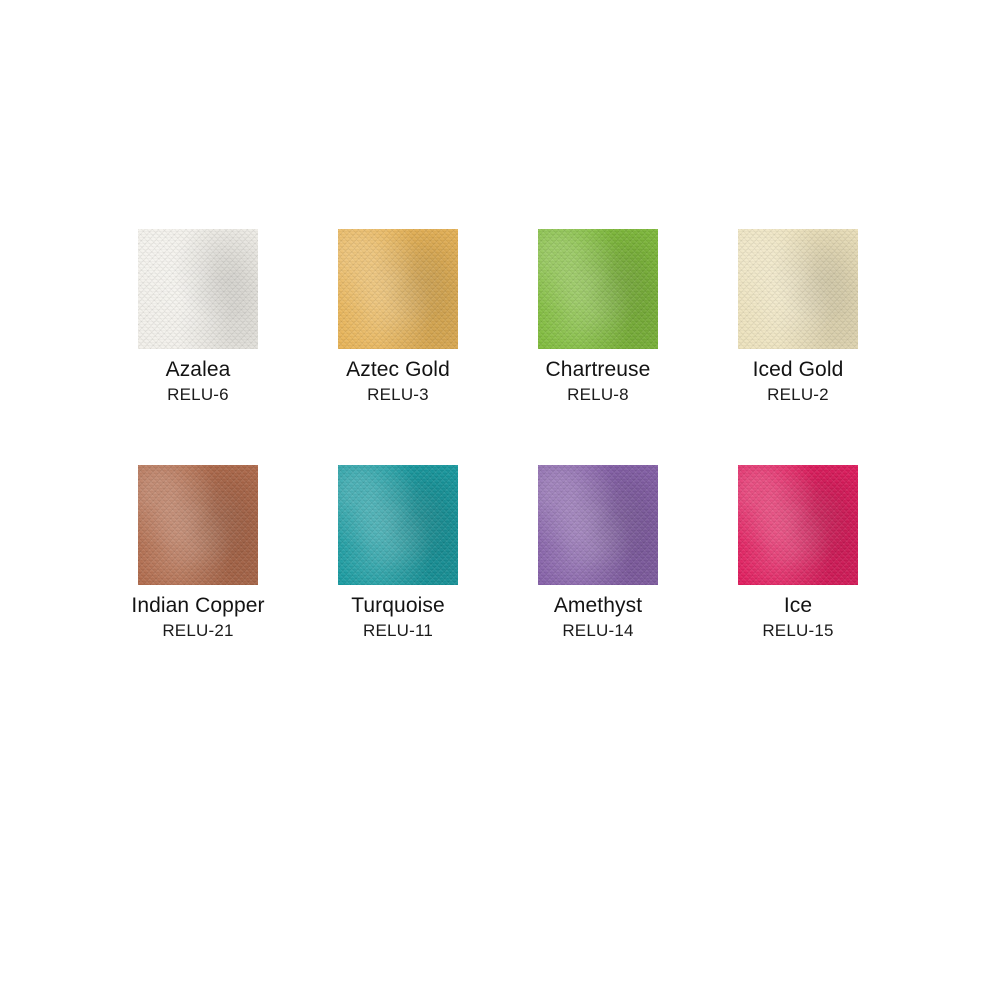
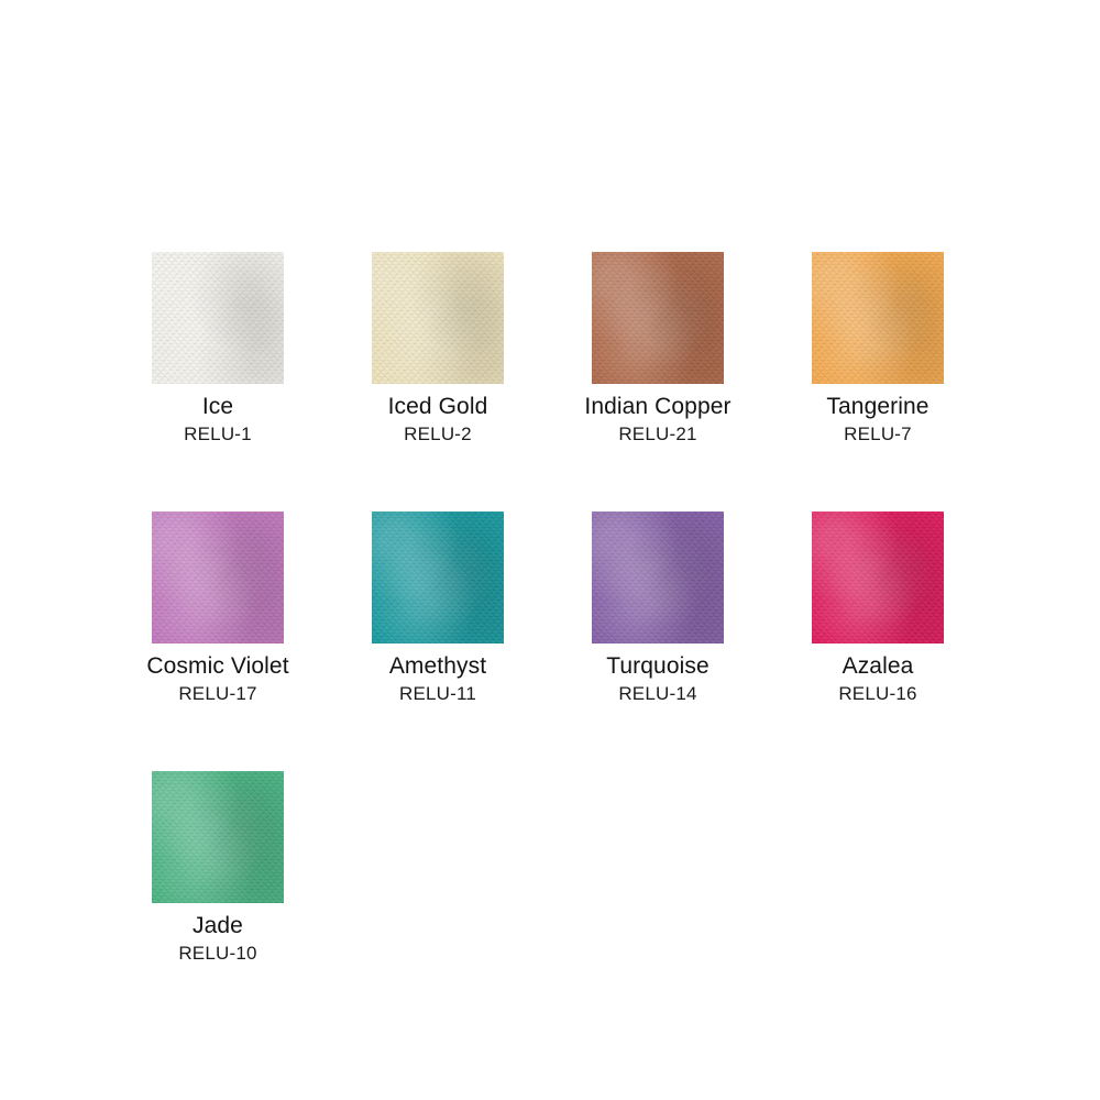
- Azalea
+ Ice
- RELU-6
+ RELU-1
- Aztec Gold
- RELU-3
- Chartreuse
- RELU-8
  Iced Gold
  RELU-2
  Indian Copper
  RELU-21
+ Tangerine
+ RELU-7
+ Cosmic Violet
+ RELU-17
- Turquoise
+ Amethyst
  RELU-11
- Amethyst
+ Turquoise
  RELU-14
- Ice
+ Azalea
- RELU-15
+ RELU-16
+ Jade
+ RELU-10
